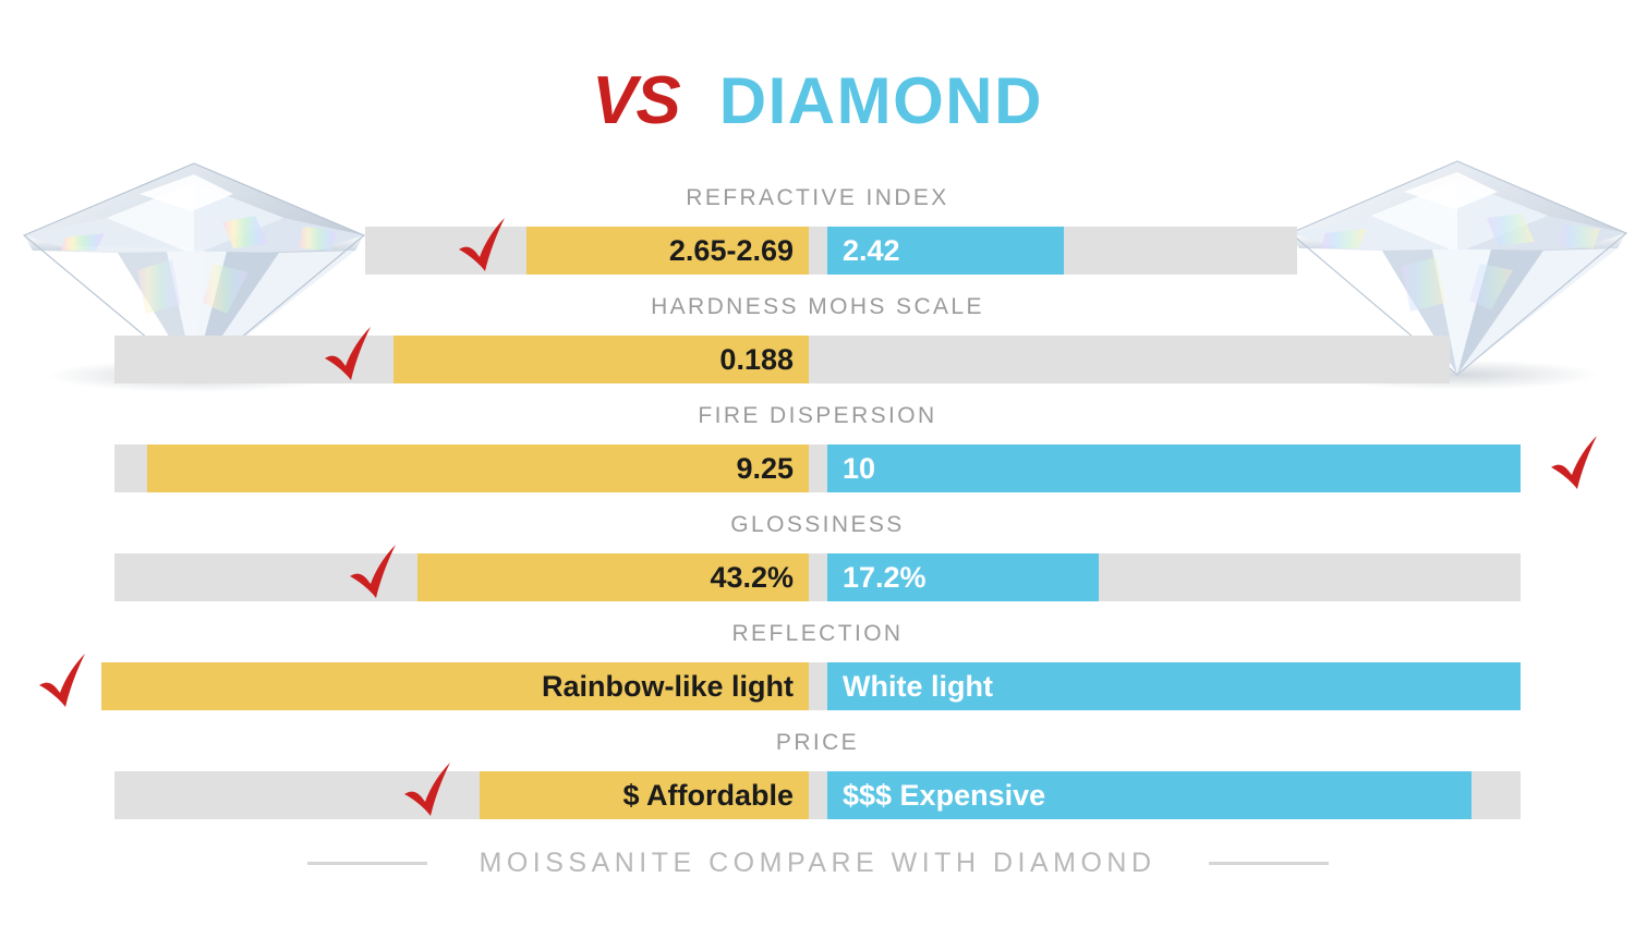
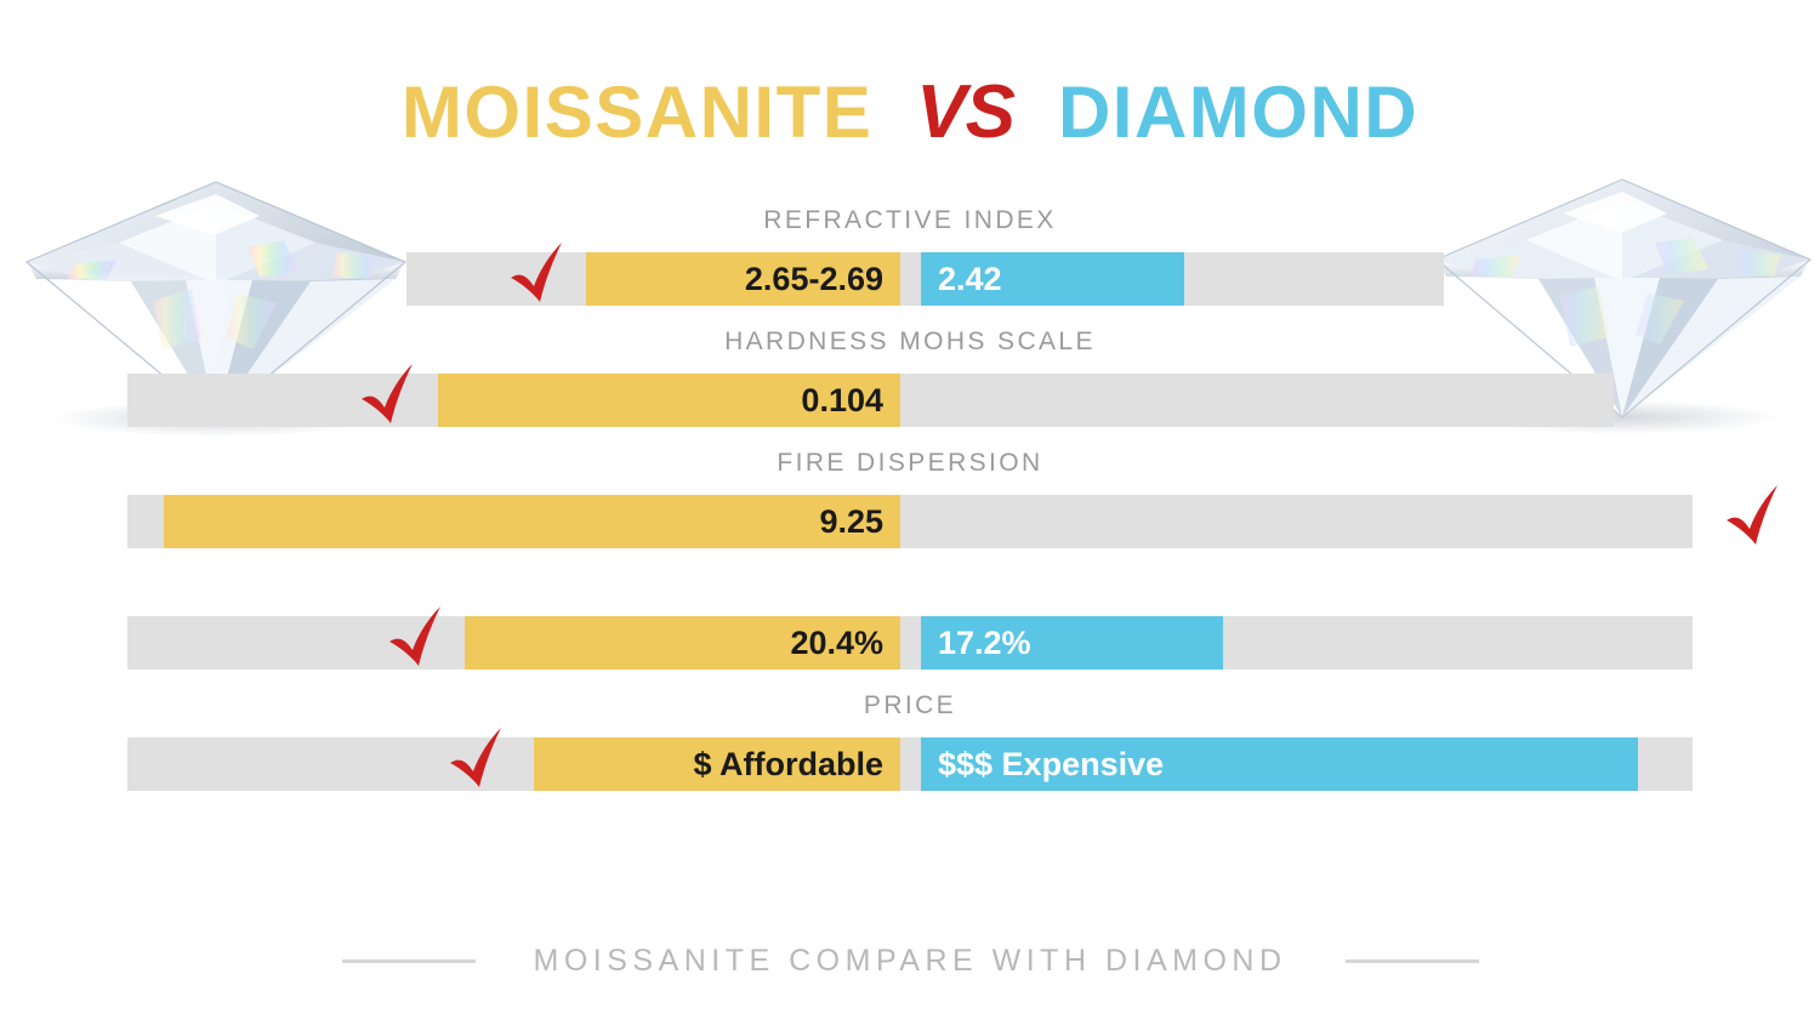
+ MOISSANITE
  VS
  DIAMOND
  REFRACTIVE INDEX
  2.65-2.69
  2.42
  HARDNESS MOHS SCALE
- 0.188
+ 0.104
  FIRE DISPERSION
  9.25
- 10
- GLOSSINESS
- 43.2%
+ 20.4%
  17.2%
- REFLECTION
- Rainbow-like light
- White light
  PRICE
  $ Affordable
  $$$ Expensive
  MOISSANITE COMPARE WITH DIAMOND
